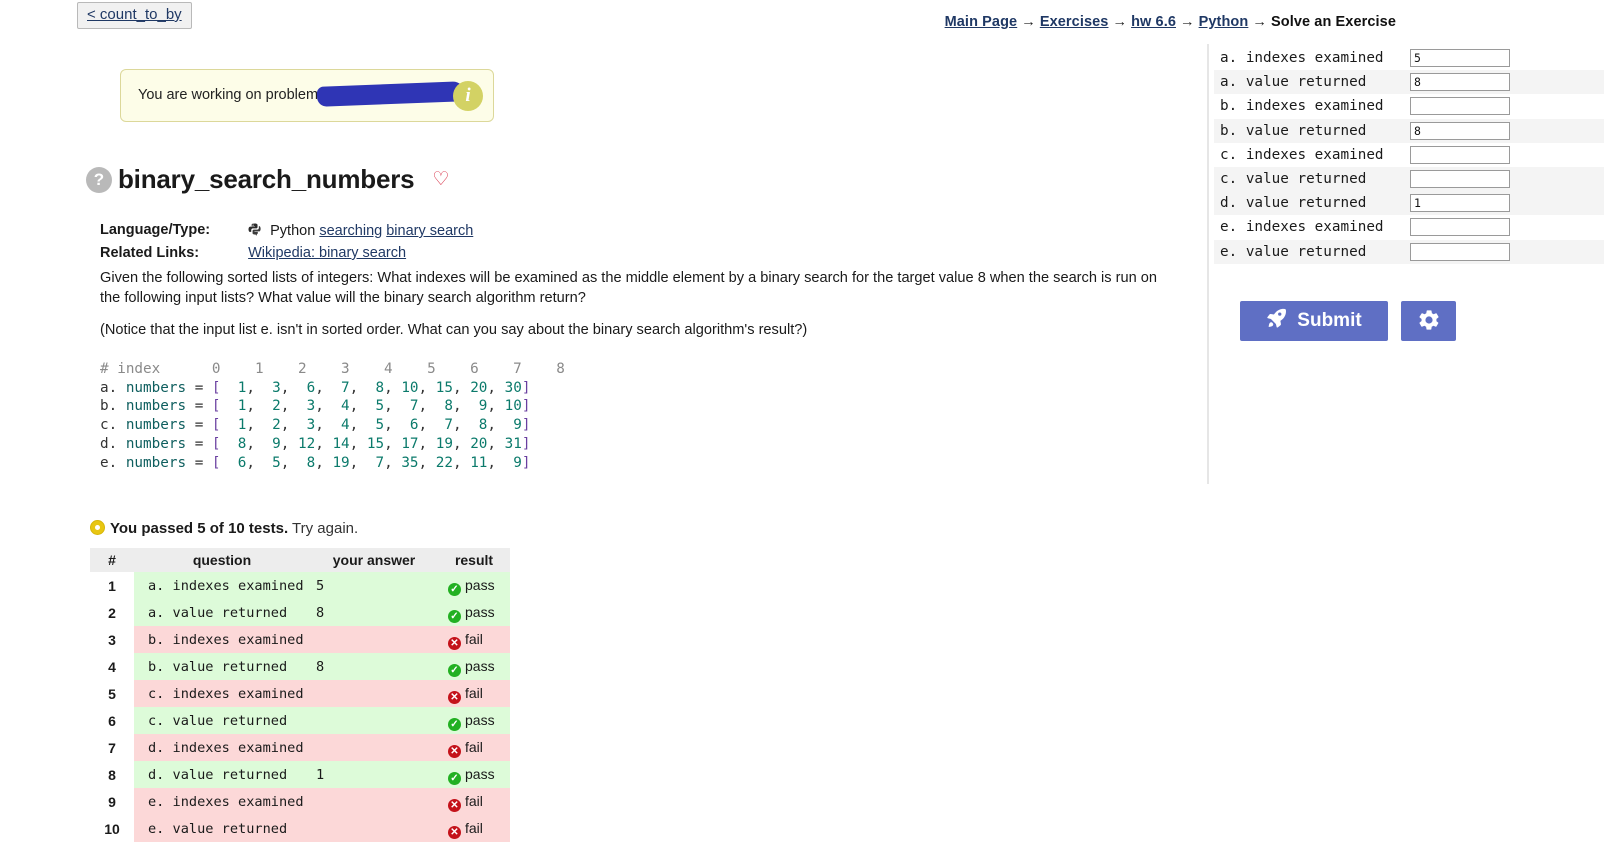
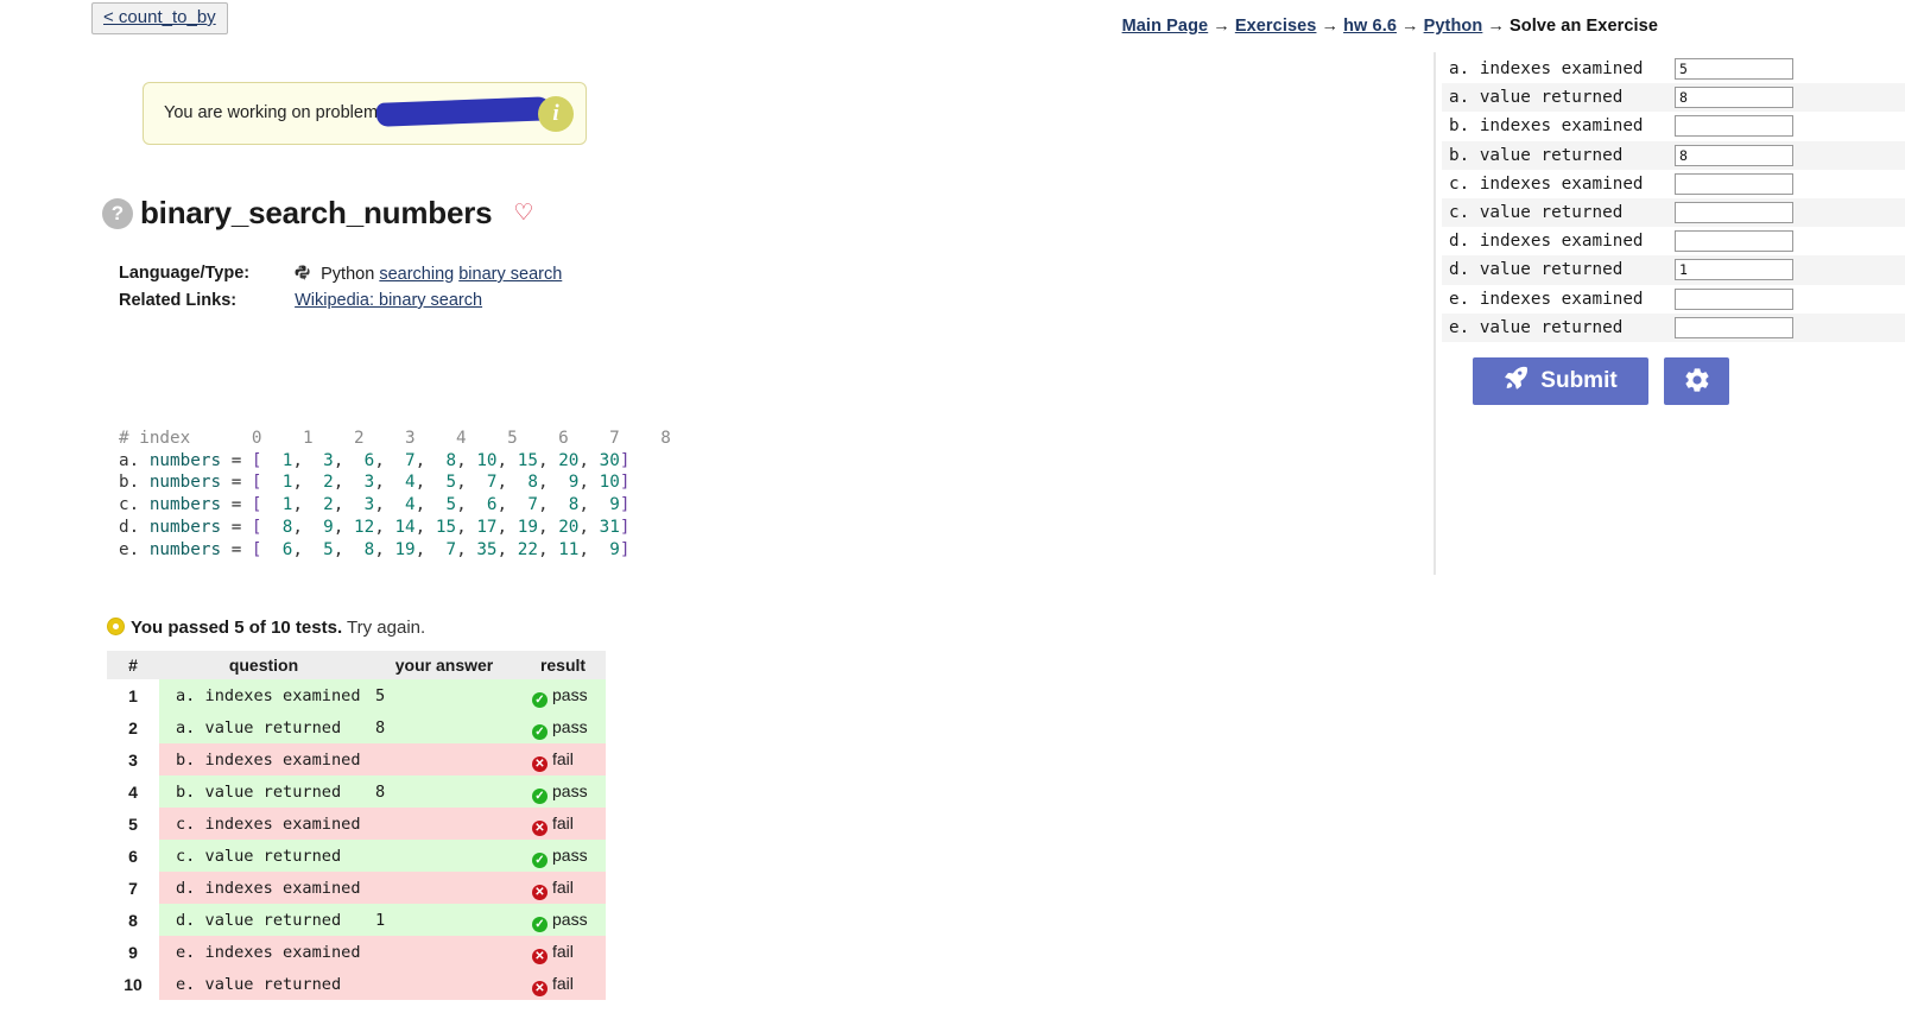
  < count_to_by
  Main Page → Exercises → hw 6.6 → Python → Solve an Exercise
  You are working on problem
  i
  ?
  binary_search_numbers
  ♡
  Language/Type:	Python searching binary search
  Related Links:	Wikipedia: binary search
- Given the following sorted lists of integers: What indexes will be examined as the middle element by a binary search for the target value 8 when the search is run on the following input lists? What value will the binary search algorithm return?
- (Notice that the input list e. isn't in sorted order. What can you say about the binary search algorithm's result?)
  # index 0 1 2 3 4 5 6 7 8 a. numbers = [ 1, 3, 6, 7, 8, 10, 15, 20, 30] b. numbers = [ 1, 2, 3, 4, 5, 7, 8, 9, 10] c. numbers = [ 1, 2, 3, 4, 5, 6, 7, 8, 9] d. numbers = [ 8, 9, 12, 14, 15, 17, 19, 20, 31] e. numbers = [ 6, 5, 8, 19, 7, 35, 22, 11, 9]
  You passed 5 of 10 tests. Try again.
  #	question	your answer	result
  1	a. indexes examined	5	✓ pass
  2	a. value returned	8	✓ pass
  3	b. indexes examined		✕ fail
  4	b. value returned	8	✓ pass
  5	c. indexes examined		✕ fail
  6	c. value returned		✓ pass
  7	d. indexes examined		✕ fail
  8	d. value returned	1	✓ pass
  9	e. indexes examined		✕ fail
  10	e. value returned		✕ fail
  a. indexes examined
  5
  a. value returned
  8
  b. indexes examined
  b. value returned
  8
  c. indexes examined
  c. value returned
+ d. indexes examined
  d. value returned
  1
  e. indexes examined
  e. value returned
  Submit
